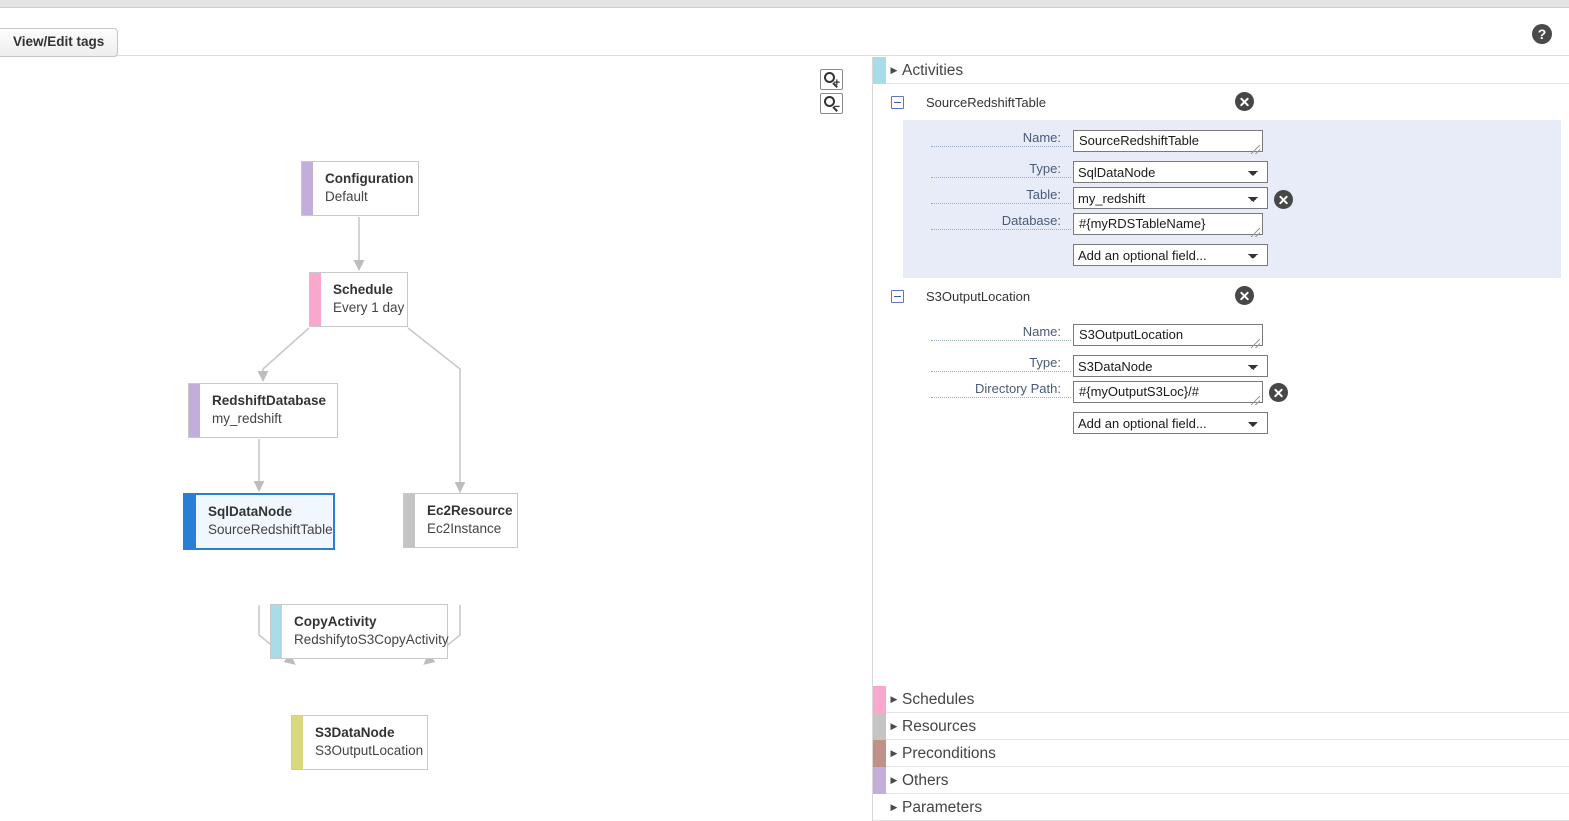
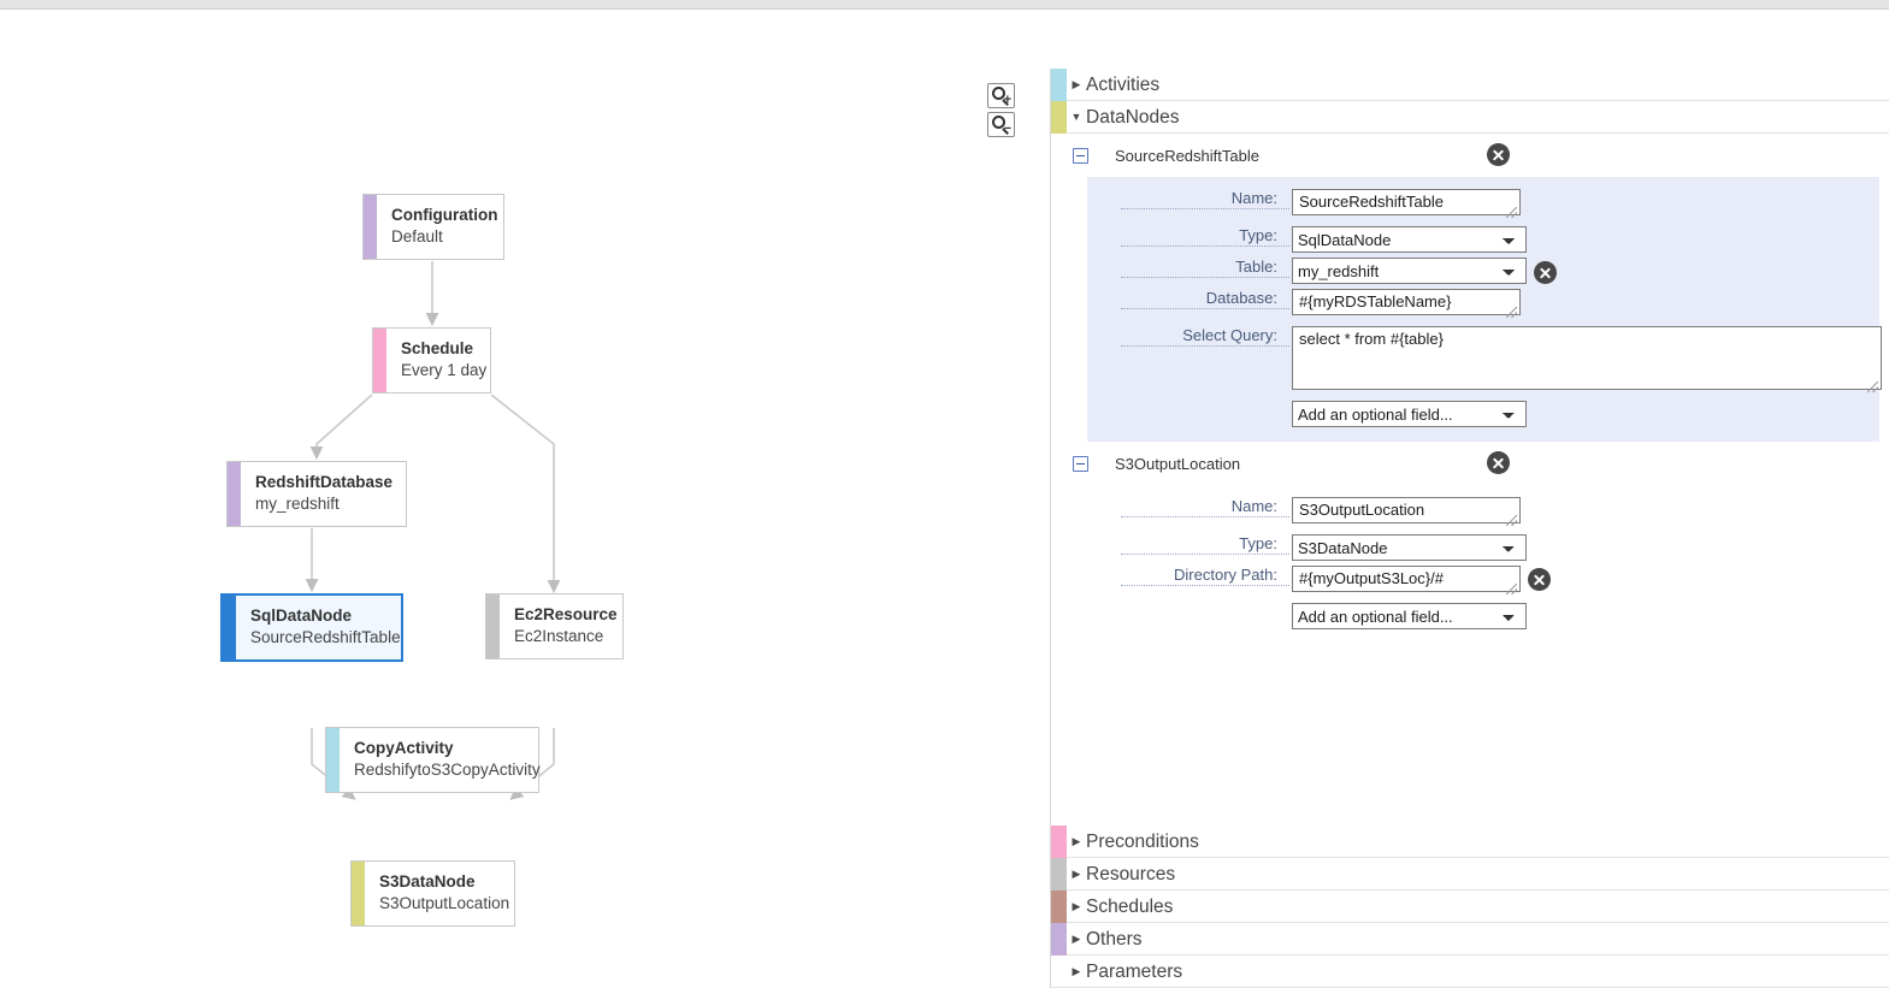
- View/Edit tags
- ?
  +
  −
  Configuration
  Default
  Schedule
  Every 1 day
  RedshiftDatabase
  my_redshift
  SqlDataNode
  SourceRedshiftTable
  Ec2Resource
  Ec2Instance
  CopyActivity
  RedshifytoS3CopyActivity
  S3DataNode
  S3OutputLocation
  ▶
  Activities
+ ▼
+ DataNodes
  SourceRedshiftTable
  Name:
  SourceRedshiftTable
  Type:
  SqlDataNode
  Table:
  my_redshift
  Database:
  #{myRDSTableName}
+ Select Query:
+ select * from #{table}
  Add an optional field...
  S3OutputLocation
  Name:
  S3OutputLocation
  Type:
  S3DataNode
  Directory Path:
  Add an optional field...
  ▶
- Schedules
+ Preconditions
  ▶
  Resources
  ▶
- Preconditions
+ Schedules
  ▶
  Others
  ▶
  Parameters
